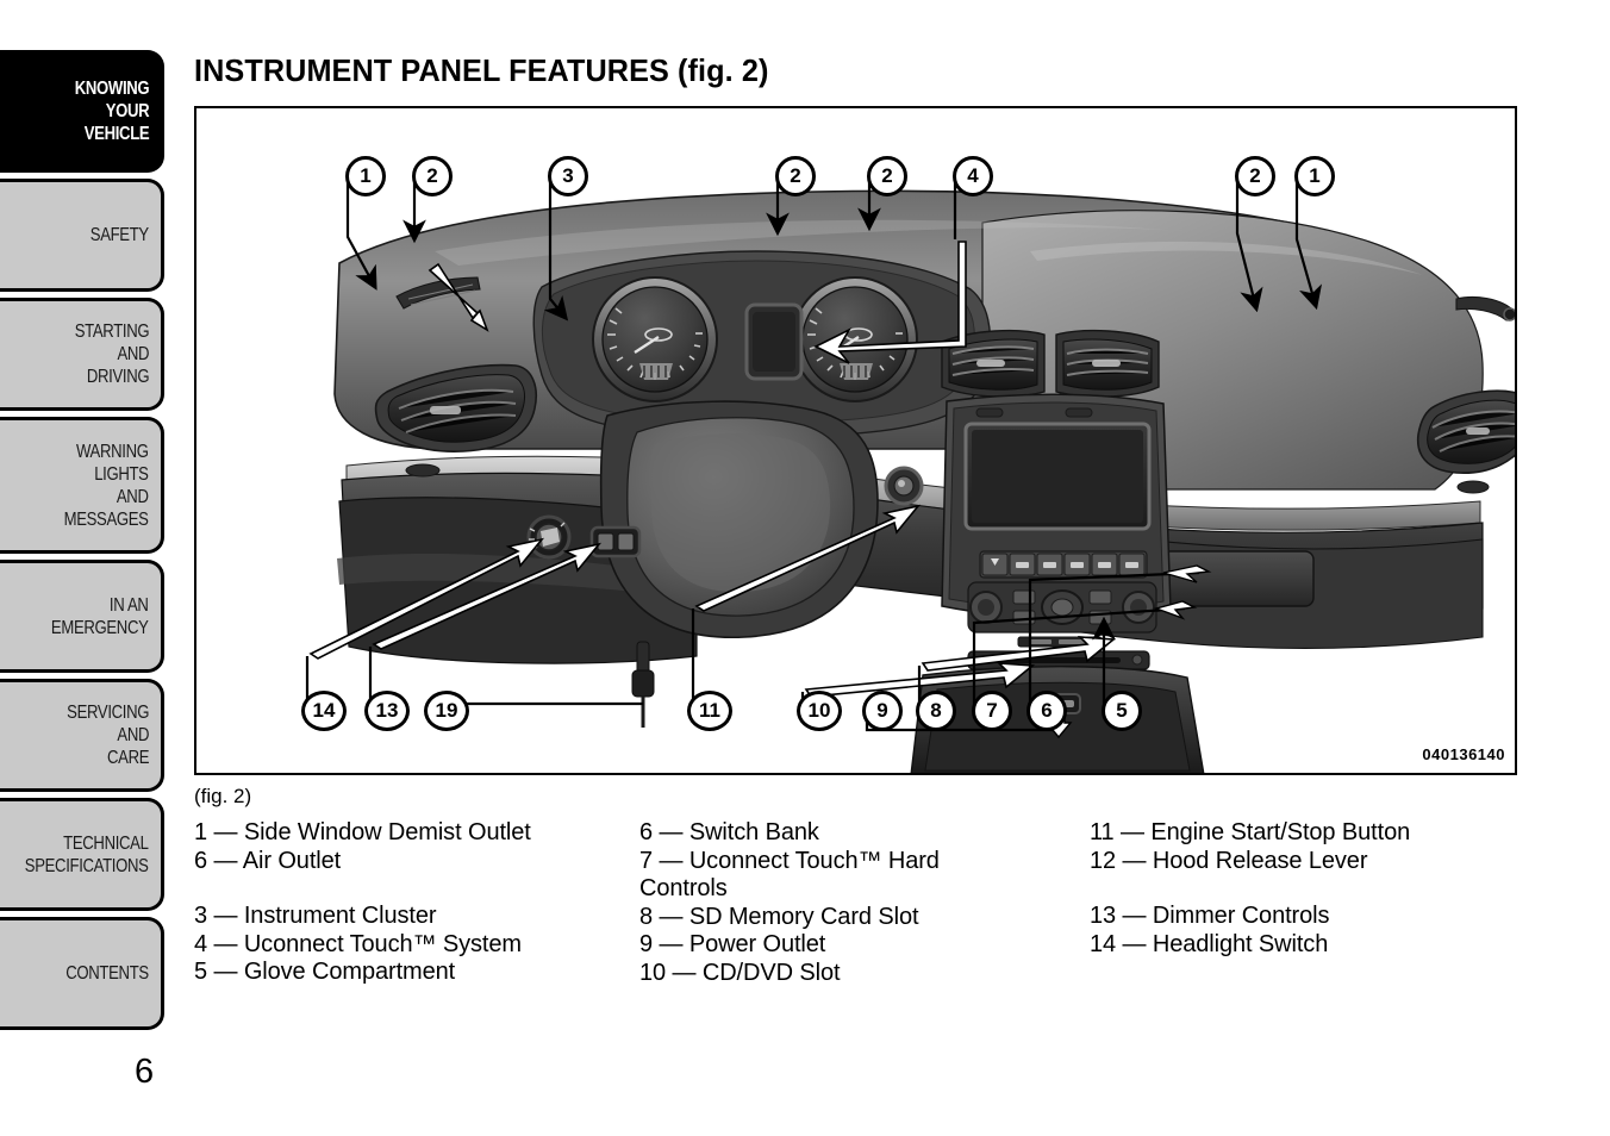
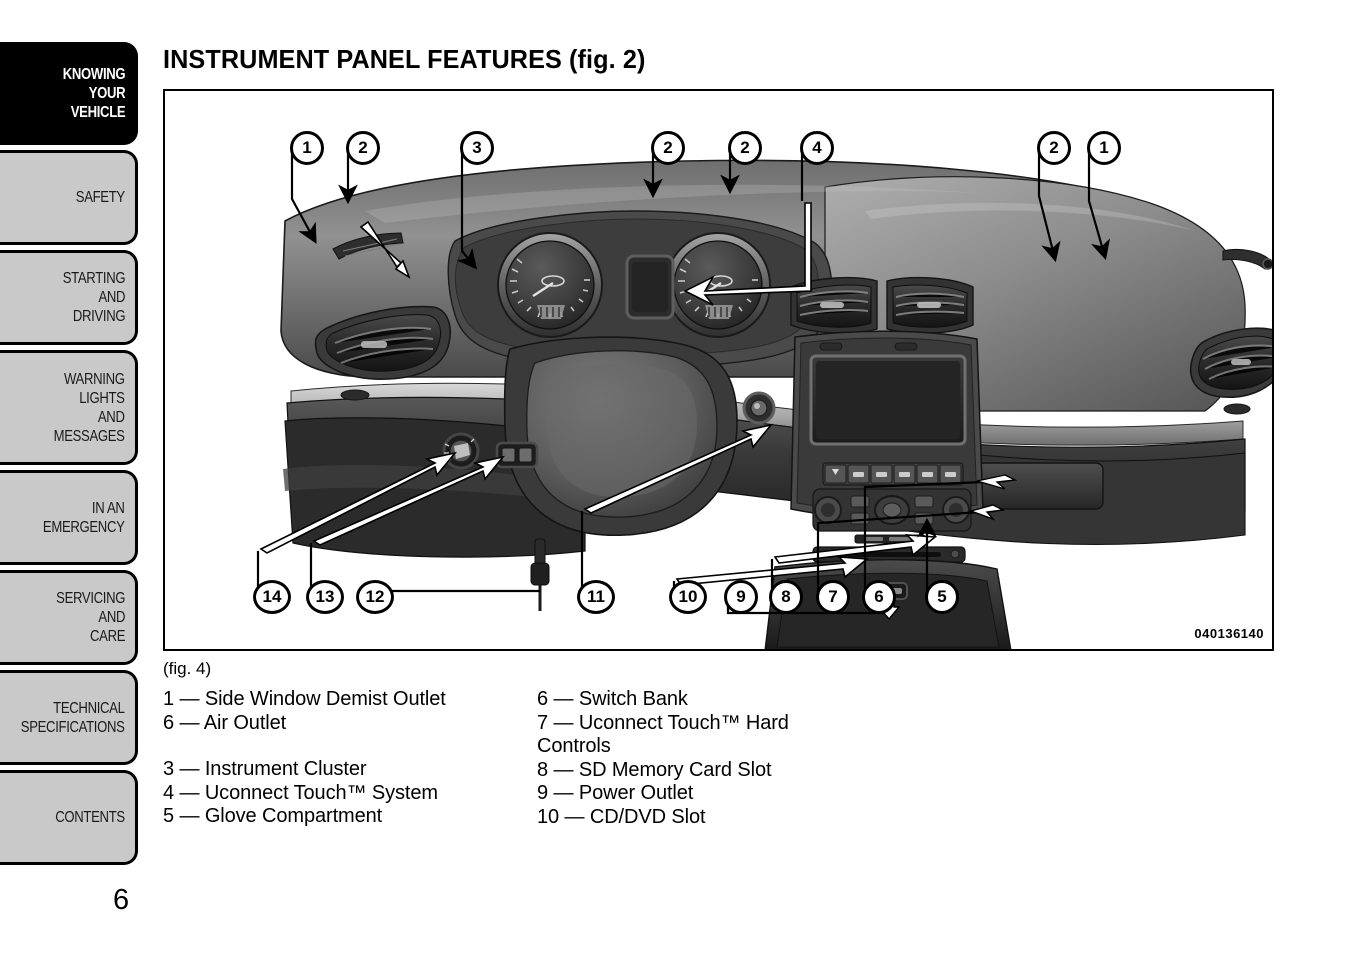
  KNOWING
  YOUR
  VEHICLE
  SAFETY
  STARTING
  AND
  DRIVING
  WARNING
  LIGHTS
  AND
  MESSAGES
  IN AN
  EMERGENCY
  SERVICING
  AND
  CARE
  TECHNICAL
  SPECIFICATIONS
  CONTENTS
  6
  INSTRUMENT PANEL FEATURES (fig. 2)
  040136140
  1
  2
  3
  2
  2
  4
  2
  1
  14
  13
- 19
+ 12
  11
  10
  9
  8
  7
  6
  5
- (fig. 2)
+ (fig. 4)
  1 — Side Window Demist Outlet
  6 — Air Outlet
  3 — Instrument Cluster
  4 — Uconnect Touch™ System
  5 — Glove Compartment
  6 — Switch Bank
  7 — Uconnect Touch™ Hard
  Controls
  8 — SD Memory Card Slot
  9 — Power Outlet
  10 — CD/DVD Slot
- 11 — Engine Start/Stop Button
- 12 — Hood Release Lever
- 13 — Dimmer Controls
- 14 — Headlight Switch
